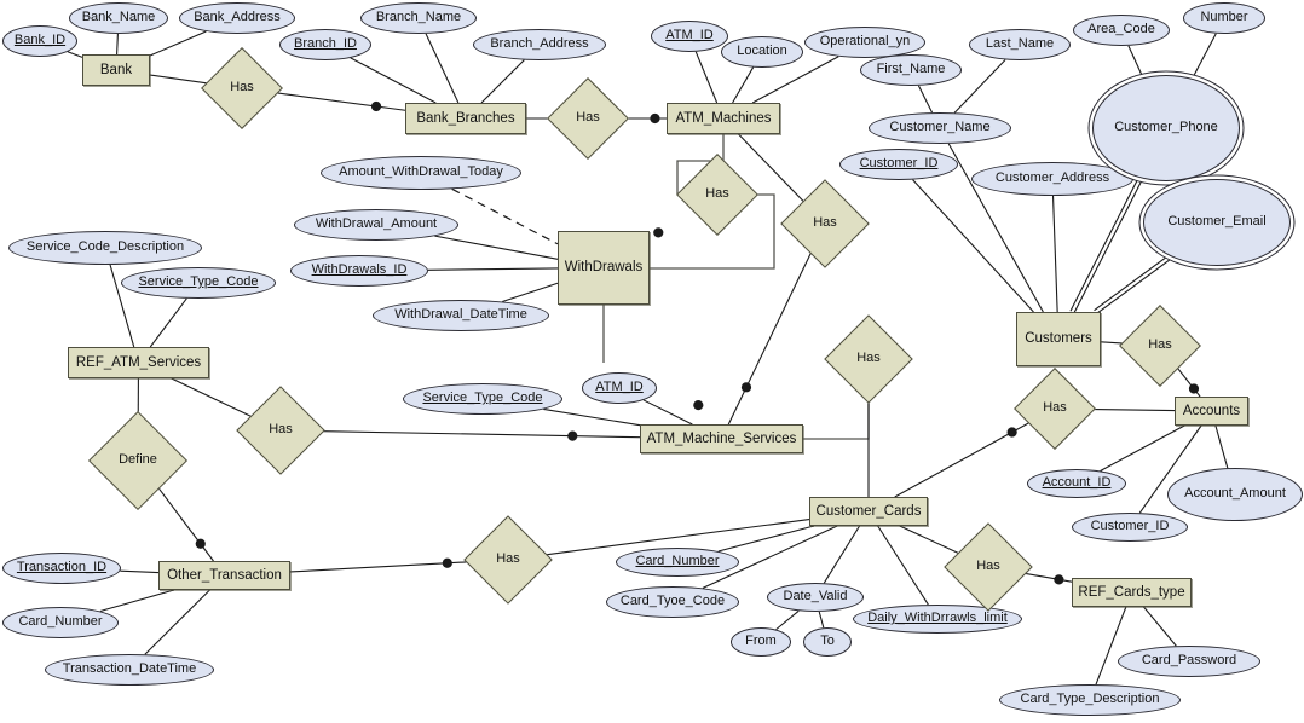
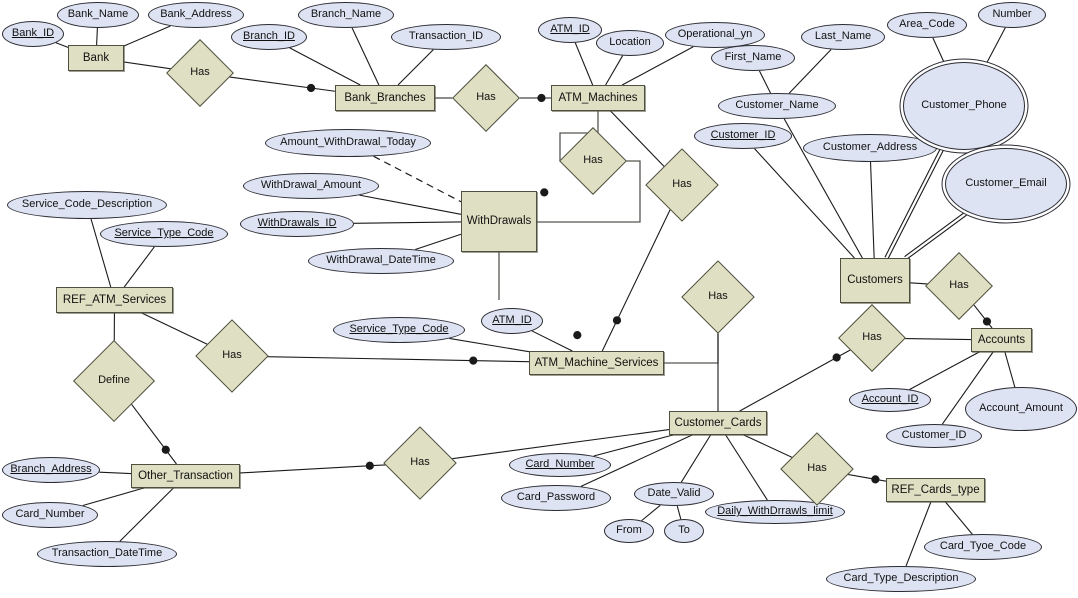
  Bank
  Bank_Branches
  ATM_Machines
  WithDrawals
  REF_ATM_Services
  ATM_Machine_Services
  Other_Transaction
  Customers
  Accounts
  Customer_Cards
  REF_Cards_type
  Bank_ID
  Bank_Name
  Bank_Address
  Branch_ID
  Branch_Name
- Branch_Address
+ Transaction_ID
  ATM_ID
  Location
  Operational_yn
  First_Name
  Last_Name
  Customer_Name
  Customer_ID
  Customer_Address
  Area_Code
  Number
  Customer_Phone
  Customer_Email
  Amount_WithDrawal_Today
  WithDrawal_Amount
  WithDrawals_ID
  WithDrawal_DateTime
  Service_Code_Description
  Service_Type_Code
  Service_Type_Code
  ATM_ID
- Transaction_ID
+ Branch_Address
  Card_Number
  Transaction_DateTime
  Card_Number
- Card_Tyoe_Code
+ Card_Password
  Date_Valid
  From
  To
  Daily_WithDrrawls_limit
  Account_ID
  Customer_ID
  Account_Amount
- Card_Password
+ Card_Tyoe_Code
  Card_Type_Description
  Has
  Has
  Has
  Has
  Has
  Define
  Has
  Has
  Has
  Has
  Has
